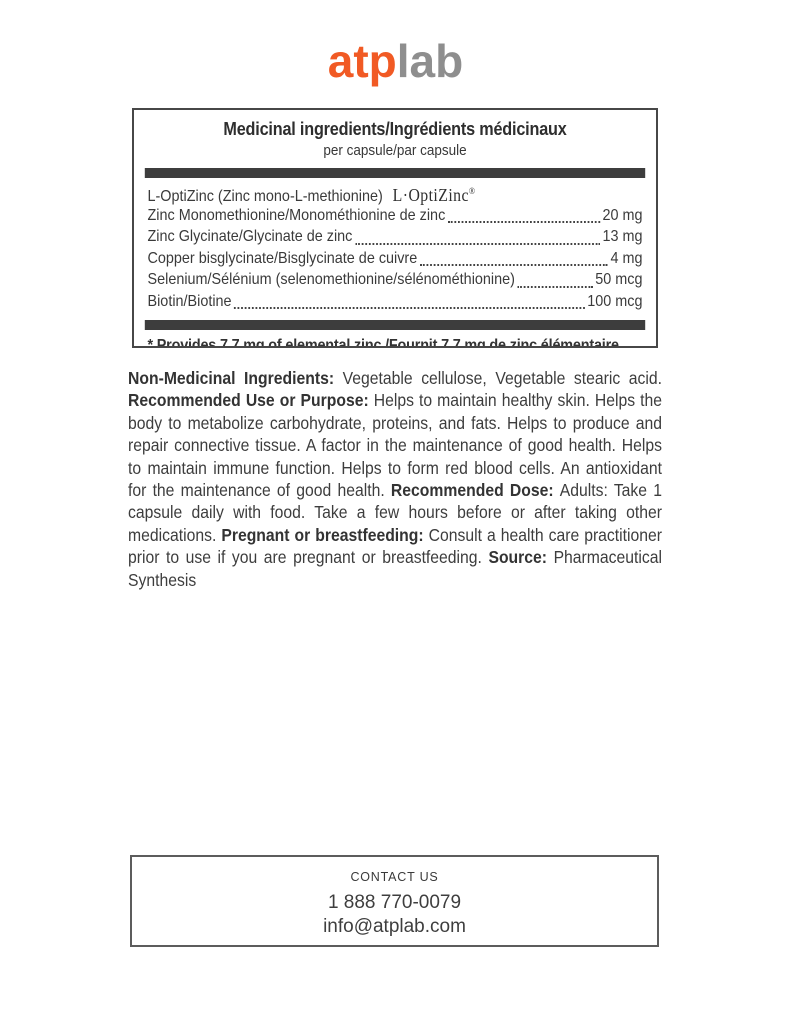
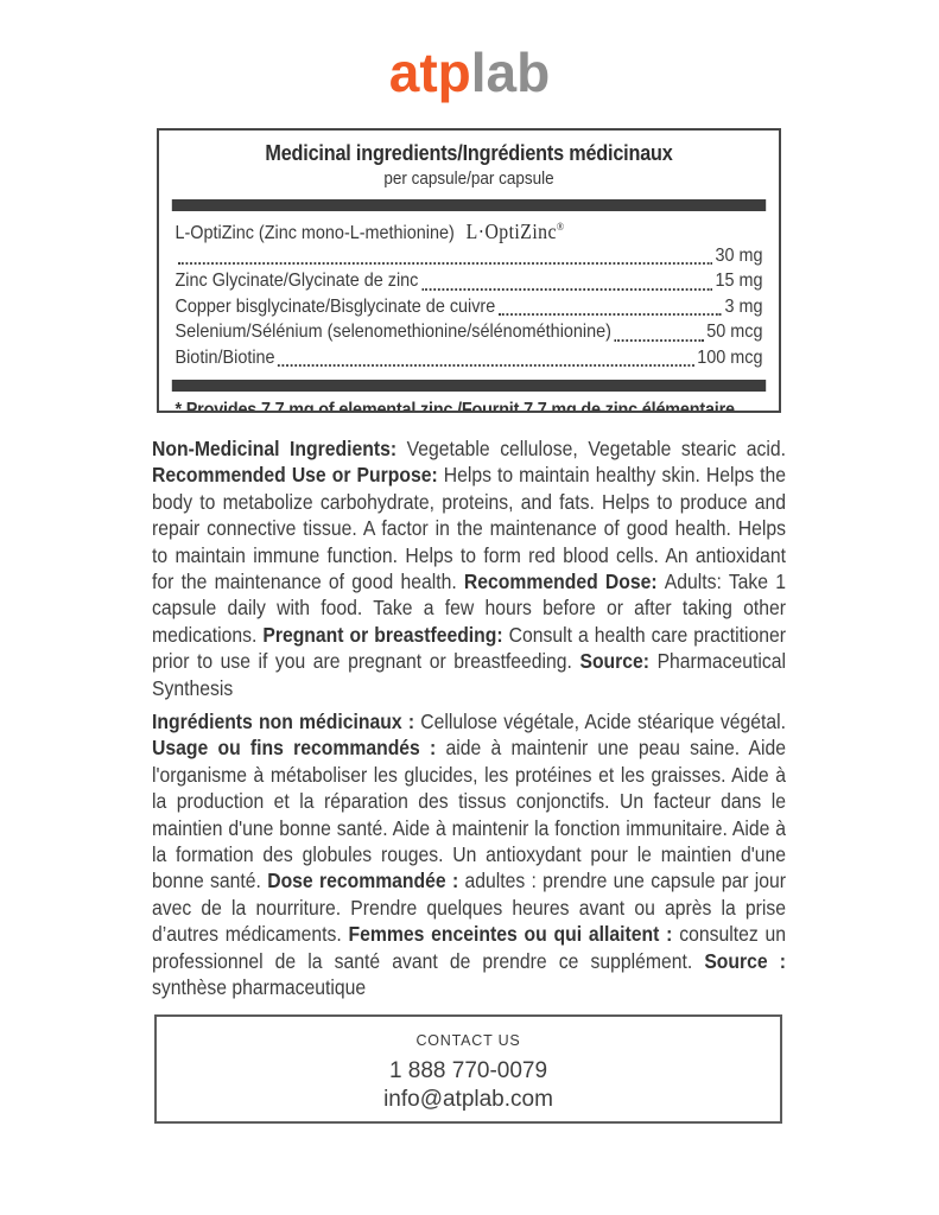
  atplab
  Medicinal ingredients/Ingrédients médicinaux
  per capsule/par capsule
  L-OptiZinc (Zinc mono-L-methionine)
  L·OptiZinc®
- Zinc Monomethionine/Monométhionine de zinc
- 20 mg
+ 30 mg
  Zinc Glycinate/Glycinate de zinc
- 13 mg
+ 15 mg
  Copper bisglycinate/Bisglycinate de cuivre
- 4 mg
+ 3 mg
  Selenium/Sélénium (selenomethionine/sélénométhionine)
  50 mcg
  Biotin/Biotine
  100 mcg
  * Provides 7.7 mg of elemental zinc /Fournit 7,7 mg de zinc élémentaire
  Non-Medicinal Ingredients: Vegetable cellulose, Vegetable stearic acid. Recommended Use or Purpose: Helps to maintain healthy skin. Helps the body to metabolize carbohydrate, proteins, and fats. Helps to produce and repair connective tissue. A factor in the maintenance of good health. Helps to maintain immune function. Helps to form red blood cells. An antioxidant for the maintenance of good health. Recommended Dose: Adults: Take 1 capsule daily with food. Take a few hours before or after taking other medications. Pregnant or breastfeeding: Consult a health care practitioner prior to use if you are pregnant or breastfeeding. Source: Pharmaceutical Synthesis
+ Ingrédients non médicinaux : Cellulose végétale, Acide stéarique végétal. Usage ou fins recommandés : aide à maintenir une peau saine. Aide l'organisme à métaboliser les glucides, les protéines et les graisses. Aide à la production et la réparation des tissus conjonctifs. Un facteur dans le maintien d'une bonne santé. Aide à maintenir la fonction immunitaire. Aide à la formation des globules rouges. Un antioxydant pour le maintien d'une bonne santé. Dose recommandée : adultes : prendre une capsule par jour avec de la nourriture. Prendre quelques heures avant ou après la prise d’autres médicaments. Femmes enceintes ou qui allaitent : consultez un professionnel de la santé avant de prendre ce supplément. Source : synthèse pharmaceutique
  CONTACT US
  1 888 770-0079
  info@atplab.com
